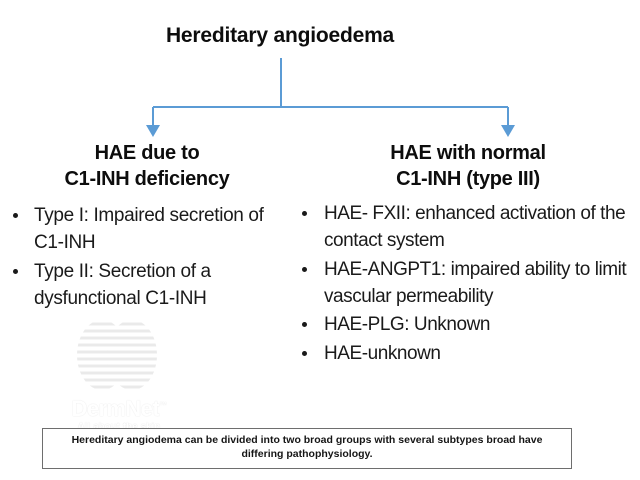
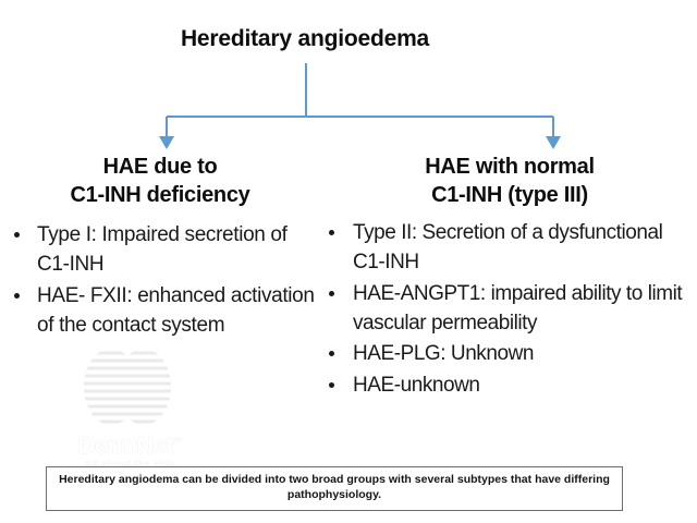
  Hereditary angioedema
  HAE due to
  C1-INH deficiency
  Type I: Impaired secretion of C1-INH
- Type II: Secretion of a dysfunctional C1-INH
+ HAE- FXII: enhanced activation of the contact system
  HAE with normal
  C1-INH (type III)
- HAE- FXII: enhanced activation of the contact system
+ Type II: Secretion of a dysfunctional C1-INH
  HAE-ANGPT1: impaired ability to limit vascular permeability
  HAE-PLG: Unknown
  HAE-unknown
  All about the skin
- Hereditary angiodema can be divided into two broad groups with several subtypes broad have differing pathophysiology.
+ Hereditary angiodema can be divided into two broad groups with several subtypes that have differing pathophysiology.
